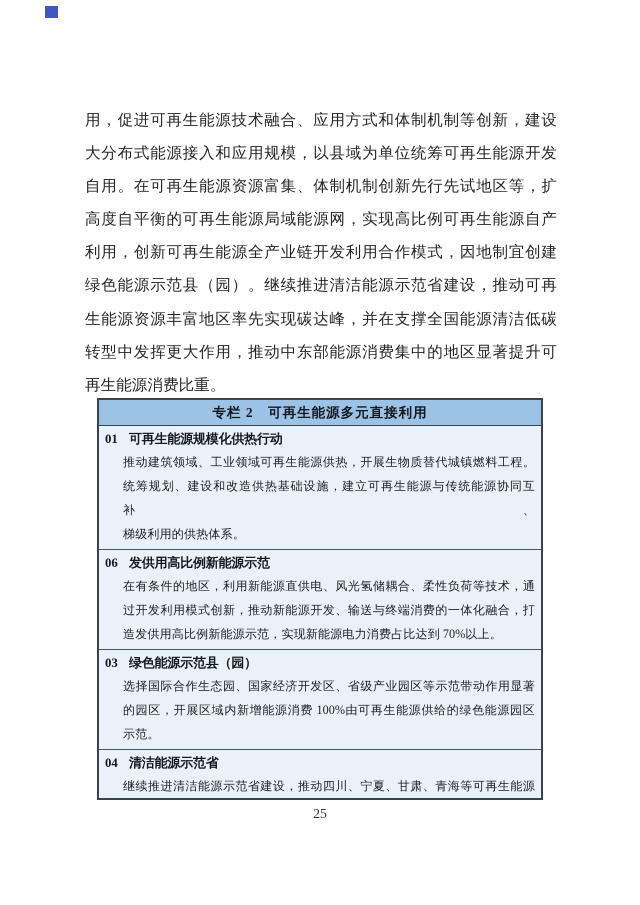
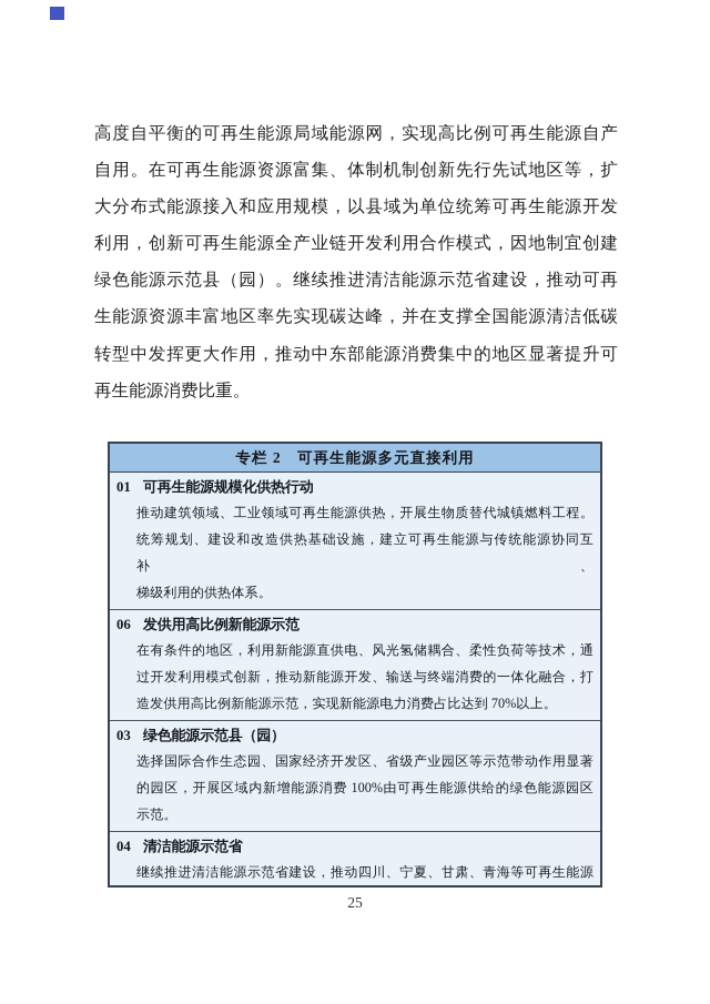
- 用，促进可再生能源技术融合、应用方式和体制机制等创新，建设
- 大分布式能源接入和应用规模，以县域为单位统筹可再生能源开发
+ 高度自平衡的可再生能源局域能源网，实现高比例可再生能源自产
  自用。在可再生能源资源富集、体制机制创新先行先试地区等，扩
- 高度自平衡的可再生能源局域能源网，实现高比例可再生能源自产
+ 大分布式能源接入和应用规模，以县域为单位统筹可再生能源开发
  利用，创新可再生能源全产业链开发利用合作模式，因地制宜创建
  绿色能源示范县（园）。继续推进清洁能源示范省建设，推动可再
  生能源资源丰富地区率先实现碳达峰，并在支撑全国能源清洁低碳
  转型中发挥更大作用，推动中东部能源消费集中的地区显著提升可
  再生能源消费比重。
  专栏 2 可再生能源多元直接利用
  01 可再生能源规模化供热行动
  推动建筑领域、工业领域可再生能源供热，开展生物质替代城镇燃料工程。
  统筹规划、建设和改造供热基础设施，建立可再生能源与传统能源协同互补、
  梯级利用的供热体系。
  06 发供用高比例新能源示范
  在有条件的地区，利用新能源直供电、风光氢储耦合、柔性负荷等技术，通
  过开发利用模式创新，推动新能源开发、输送与终端消费的一体化融合，打
  造发供用高比例新能源示范，实现新能源电力消费占比达到 70%以上。
  03 绿色能源示范县（园）
  选择国际合作生态园、国家经济开发区、省级产业园区等示范带动作用显著
  的园区，开展区域内新增能源消费 100%由可再生能源供给的绿色能源园区
  示范。
  04 清洁能源示范省
  继续推进清洁能源示范省建设，推动四川、宁夏、甘肃、青海等可再生能源
  25
